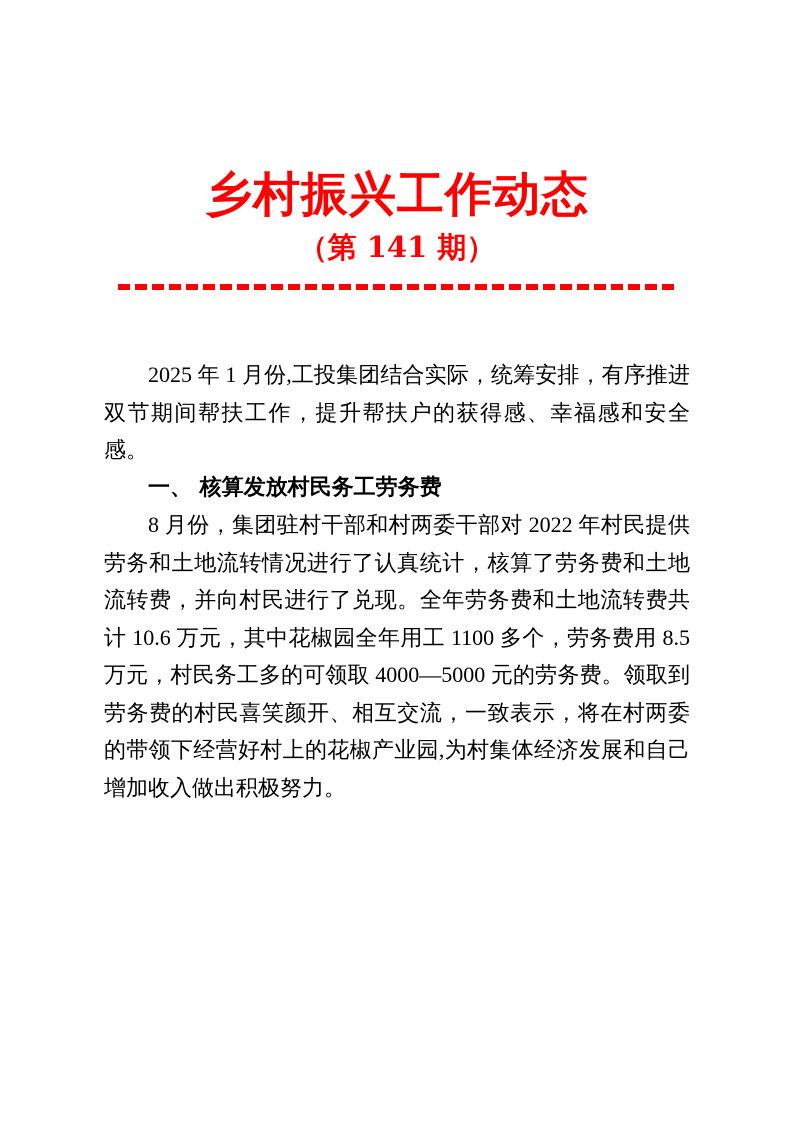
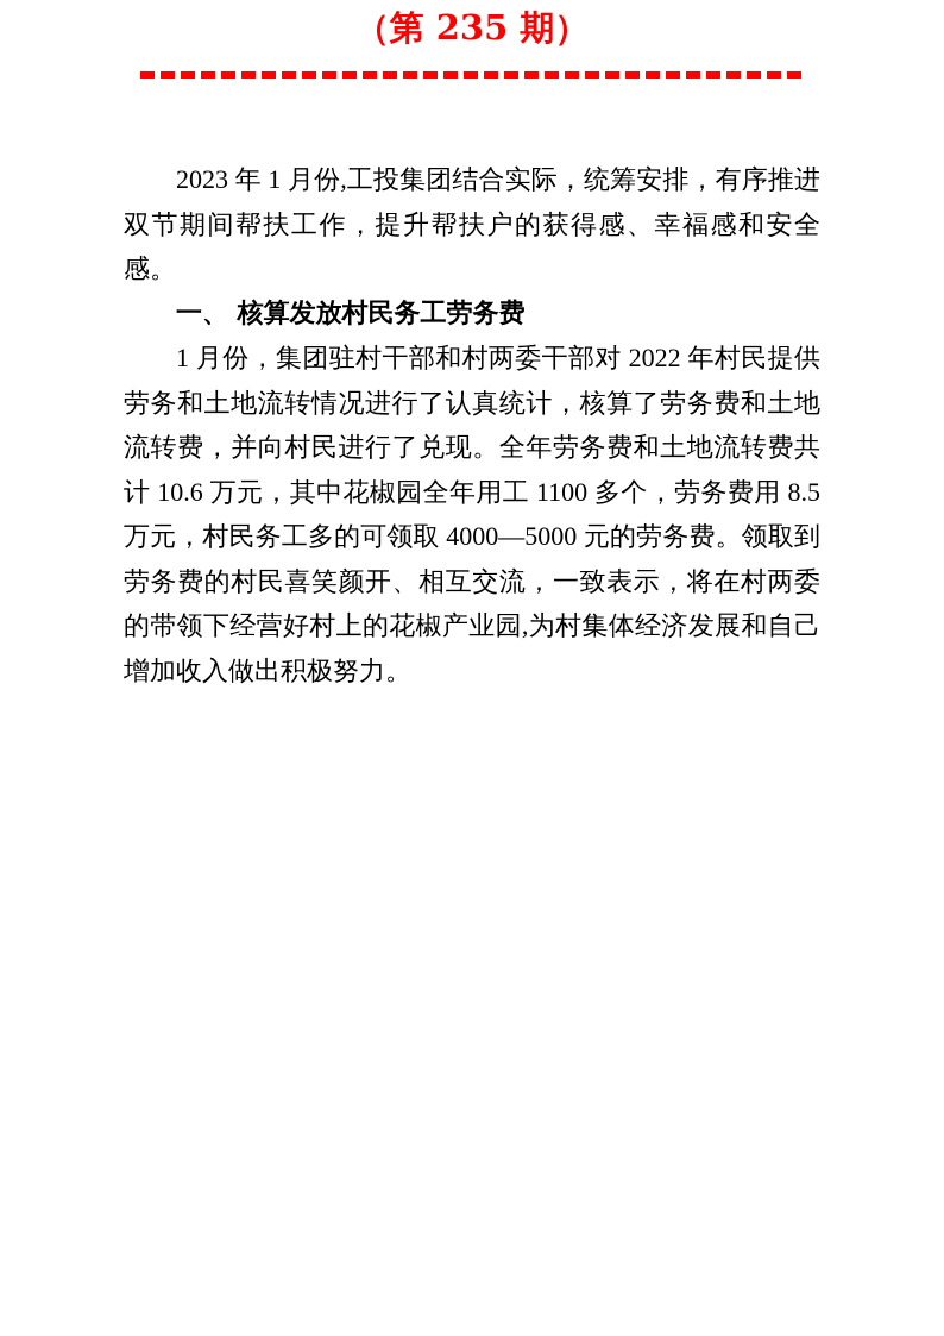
- 乡村振兴工作动态
- （第 141 期）
+ （第 235 期）
- 2025 年 1 月份,工投集团结合实际，统筹安排，有序推进双节期间帮扶工作，提升帮扶户的获得感、幸福感和安全感。
+ 2023 年 1 月份,工投集团结合实际，统筹安排，有序推进双节期间帮扶工作，提升帮扶户的获得感、幸福感和安全感。
  一、 核算发放村民务工劳务费
- 8 月份，集团驻村干部和村两委干部对 2022 年村民提供劳务和土地流转情况进行了认真统计，核算了劳务费和土地流转费，并向村民进行了兑现。全年劳务费和土地流转费共计 10.6 万元，其中花椒园全年用工 1100 多个，劳务费用 8.5 万元，村民务工多的可领取 4000—5000 元的劳务费。领取到劳务费的村民喜笑颜开、相互交流，一致表示，将在村两委的带领下经营好村上的花椒产业园,为村集体经济发展和自己增加收入做出积极努力。
+ 1 月份，集团驻村干部和村两委干部对 2022 年村民提供劳务和土地流转情况进行了认真统计，核算了劳务费和土地流转费，并向村民进行了兑现。全年劳务费和土地流转费共计 10.6 万元，其中花椒园全年用工 1100 多个，劳务费用 8.5 万元，村民务工多的可领取 4000—5000 元的劳务费。领取到劳务费的村民喜笑颜开、相互交流，一致表示，将在村两委的带领下经营好村上的花椒产业园,为村集体经济发展和自己增加收入做出积极努力。
